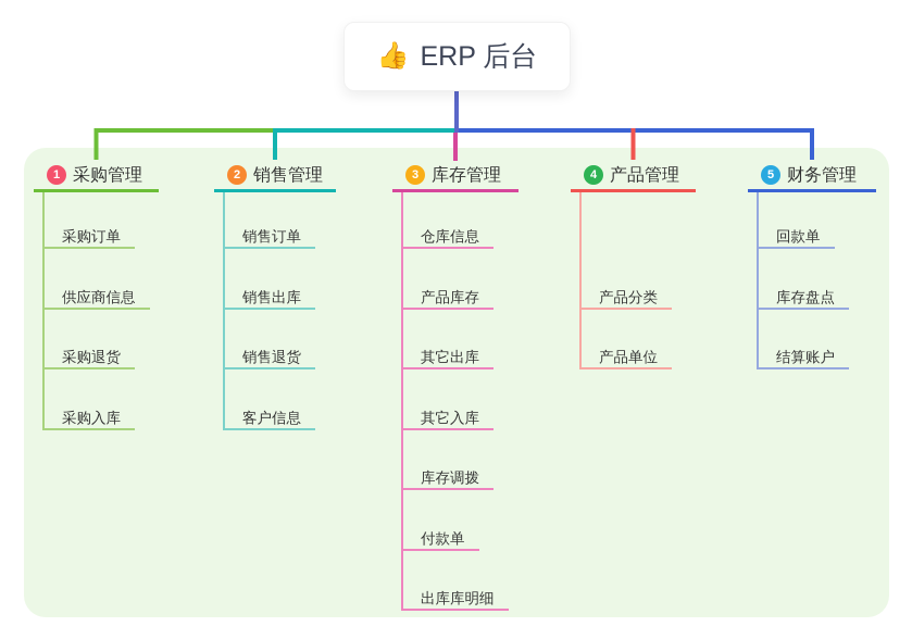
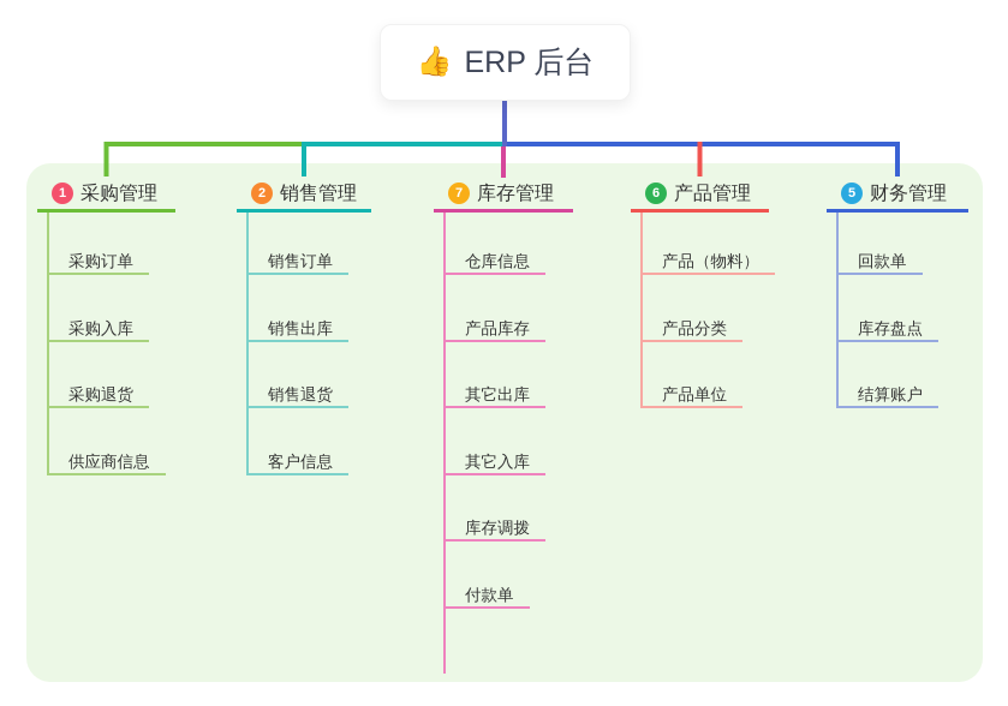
  👍
  ERP 后台
  1
  采购管理
  采购订单
- 供应商信息
+ 采购入库
  采购退货
- 采购入库
+ 供应商信息
  2
  销售管理
  销售订单
  销售出库
  销售退货
  客户信息
- 3
+ 7
  库存管理
  仓库信息
  产品库存
  其它出库
  其它入库
  库存调拨
  付款单
- 出库库明细
- 4
+ 6
  产品管理
+ 产品（物料）
  产品分类
  产品单位
  5
  财务管理
  回款单
  库存盘点
  结算账户
